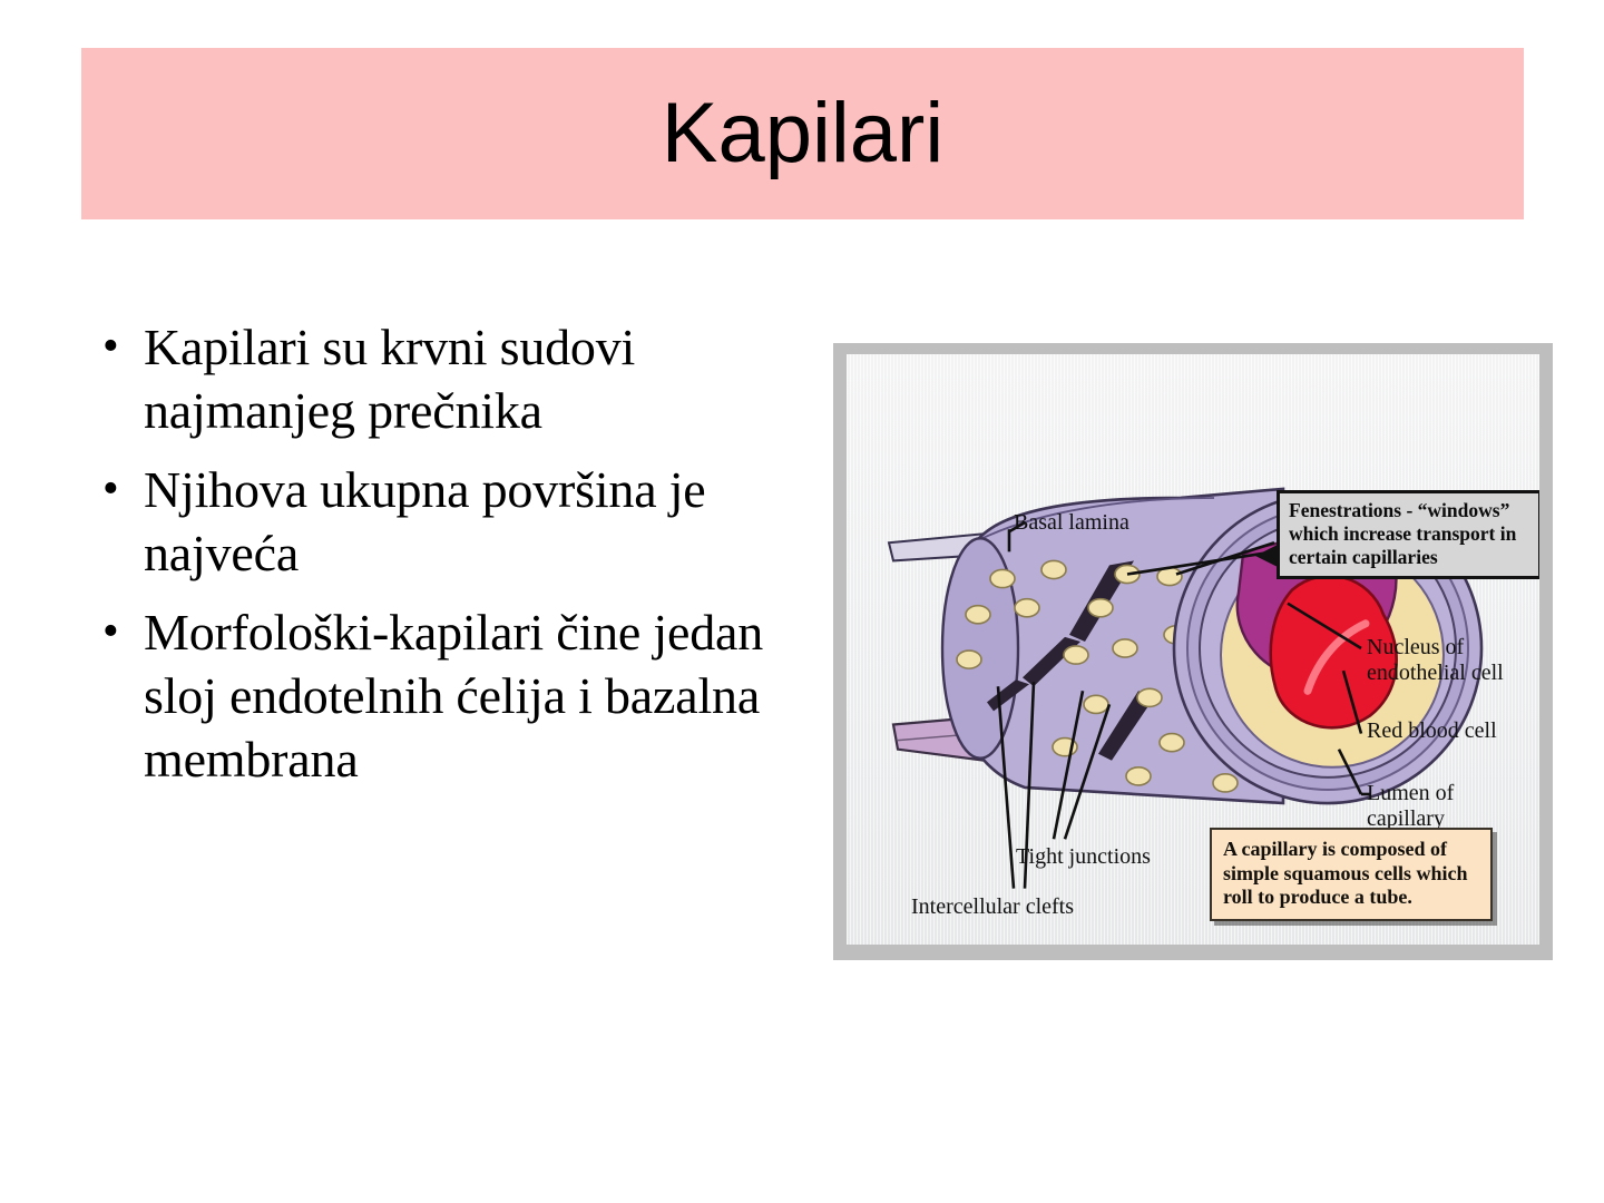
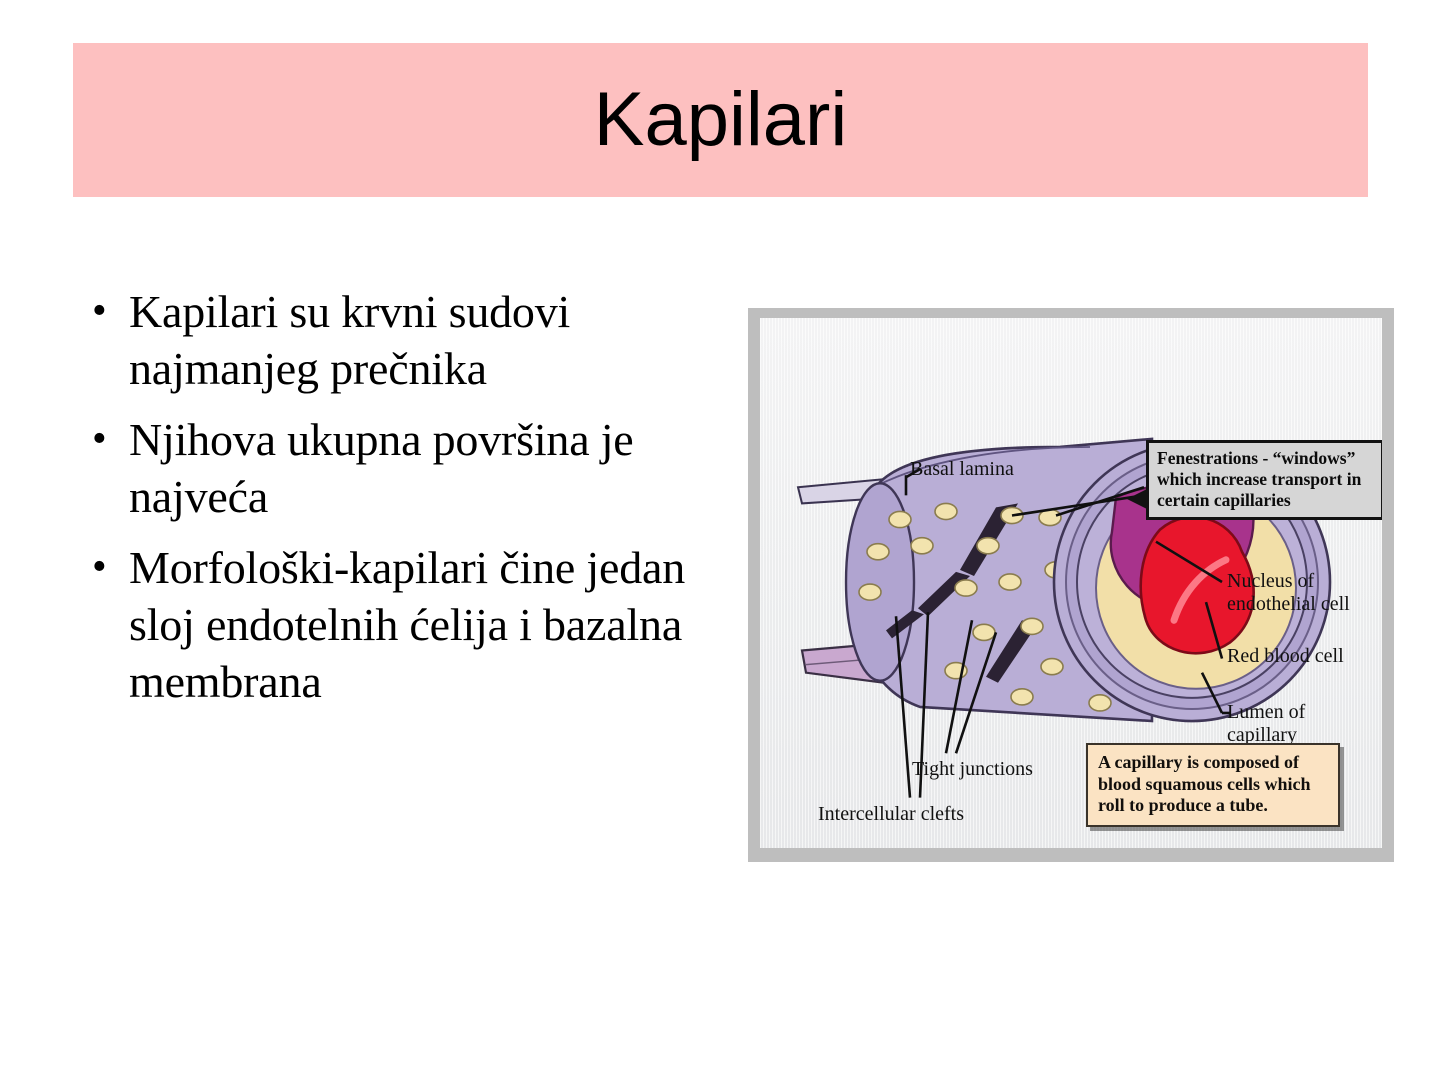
  Kapilari
  •
  Kapilari su krvni sudovi najmanjeg prečnika
  •
  Njihova ukupna površina je najveća
  •
  Morfološki-kapilari čine jedan sloj endotelnih ćelija i bazalna membrana
  Basal lamina
  Nucleus of
  endothelial cell
  Red blood cell
  Lumen of
  capillary
  Tight junctions
  Intercellular clefts
  Fenestrations - “windows” which increase transport in certain capillaries
- A capillary is composed of simple squamous cells which roll to produce a tube.
+ A capillary is composed of blood squamous cells which roll to produce a tube.
